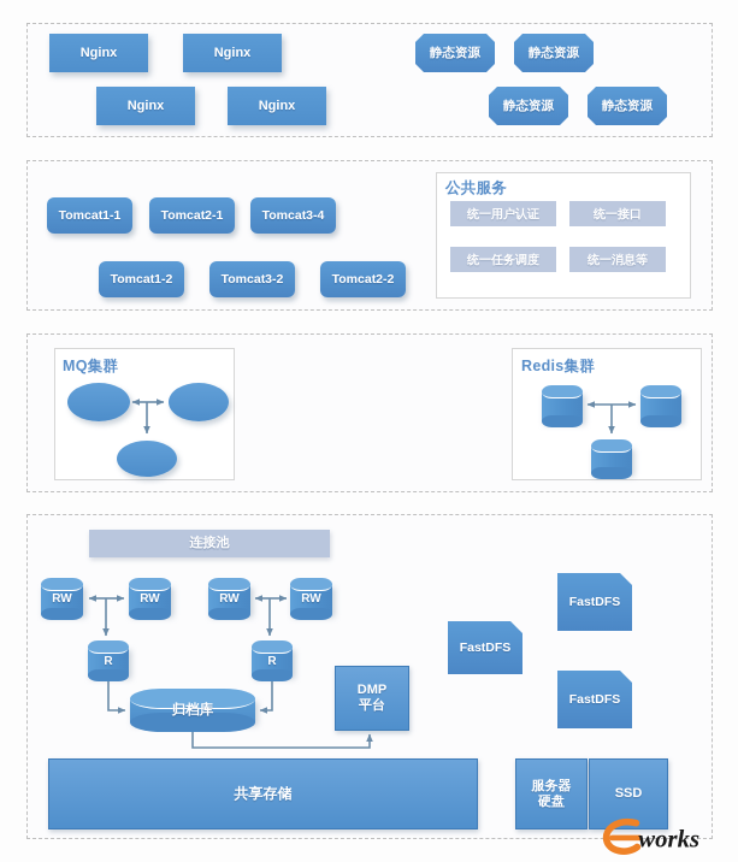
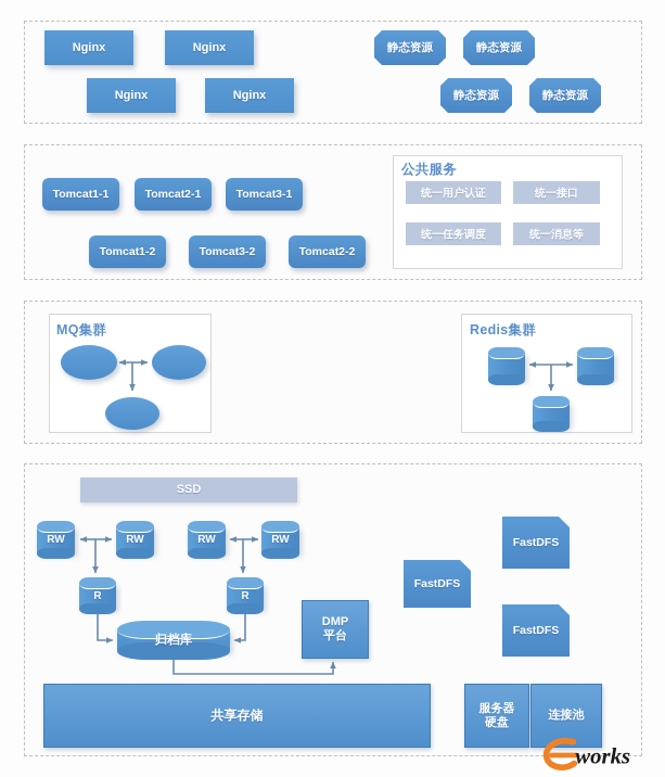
  Nginx
  Nginx
  Nginx
  Nginx
  静态资源
  静态资源
  静态资源
  静态资源
  Tomcat1-1
  Tomcat2-1
- Tomcat3-4
+ Tomcat3-1
  Tomcat1-2
  Tomcat3-2
  Tomcat2-2
  公共服务
  统一用户认证
  统一接口
  统一任务调度
  统一消息等
  MQ集群
  Redis集群
- 连接池
+ SSD
  RW
  RW
  RW
  RW
  R
  R
  归档库
  DMP
  平台
  FastDFS
  FastDFS
  FastDFS
  共享存储
  服务器
  硬盘
- SSD
+ 连接池
  works
